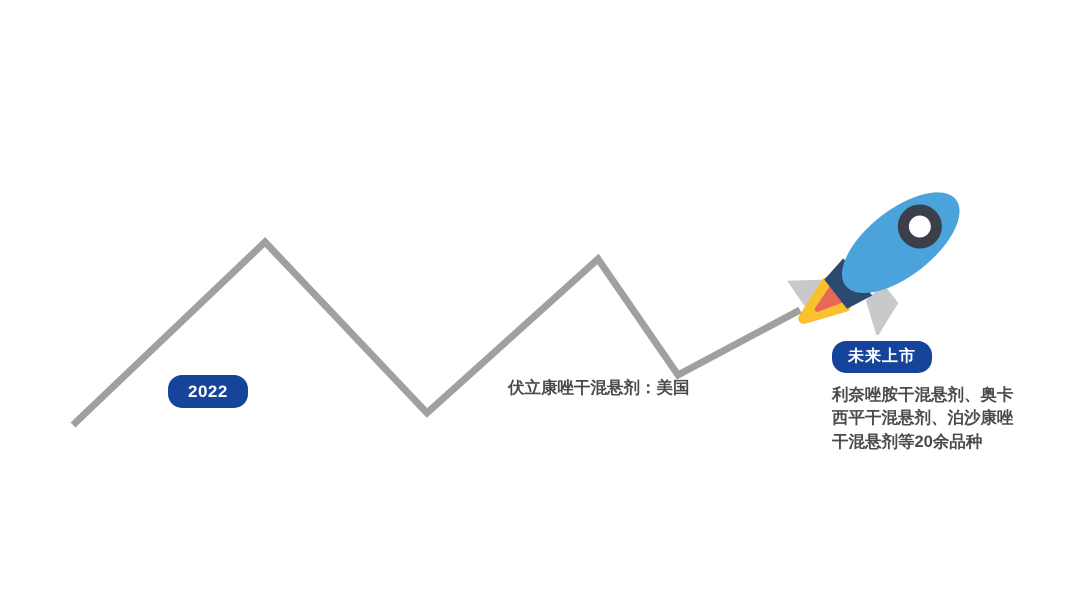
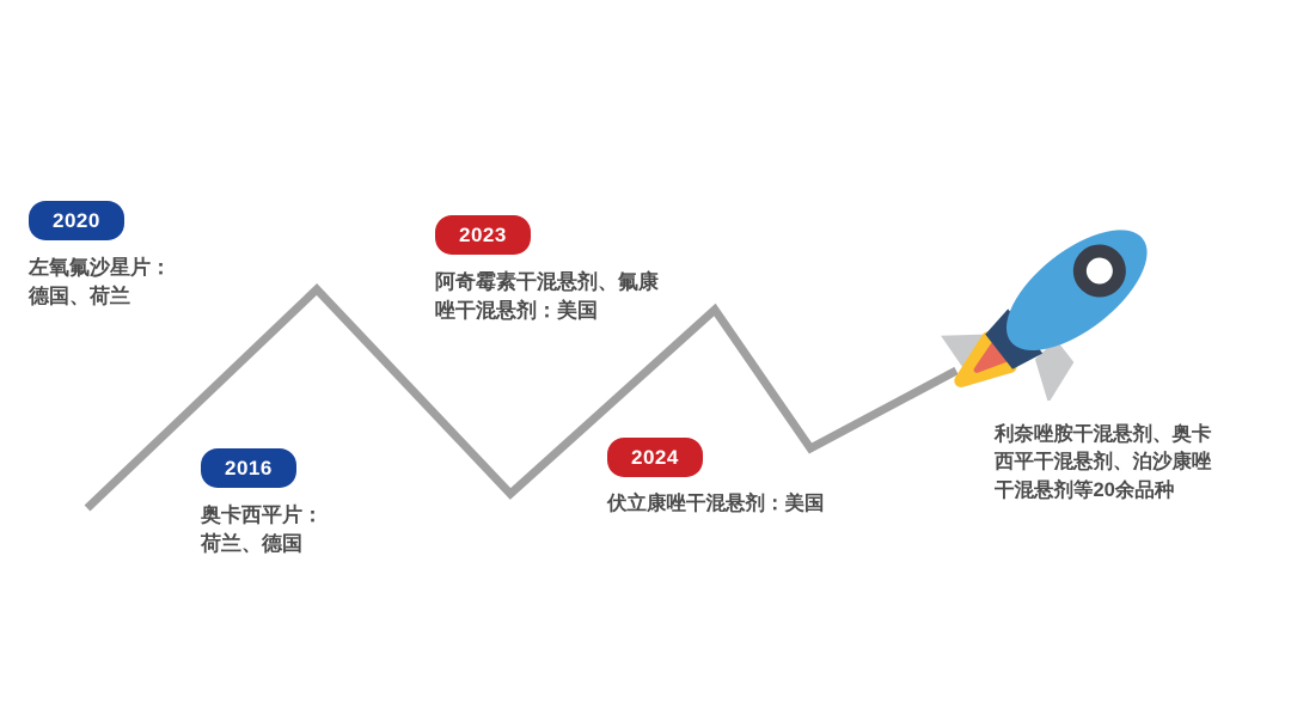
+ 2020
+ 左氧氟沙星片：
+ 德国、荷兰
- 2022
+ 2016
+ 奥卡西平片：
+ 荷兰、德国
+ 2023
+ 阿奇霉素干混悬剂、氟康
+ 唑干混悬剂：美国
+ 2024
  伏立康唑干混悬剂：美国
- 未来上市
  利奈唑胺干混悬剂、奥卡
  西平干混悬剂、泊沙康唑
  干混悬剂等20余品种
